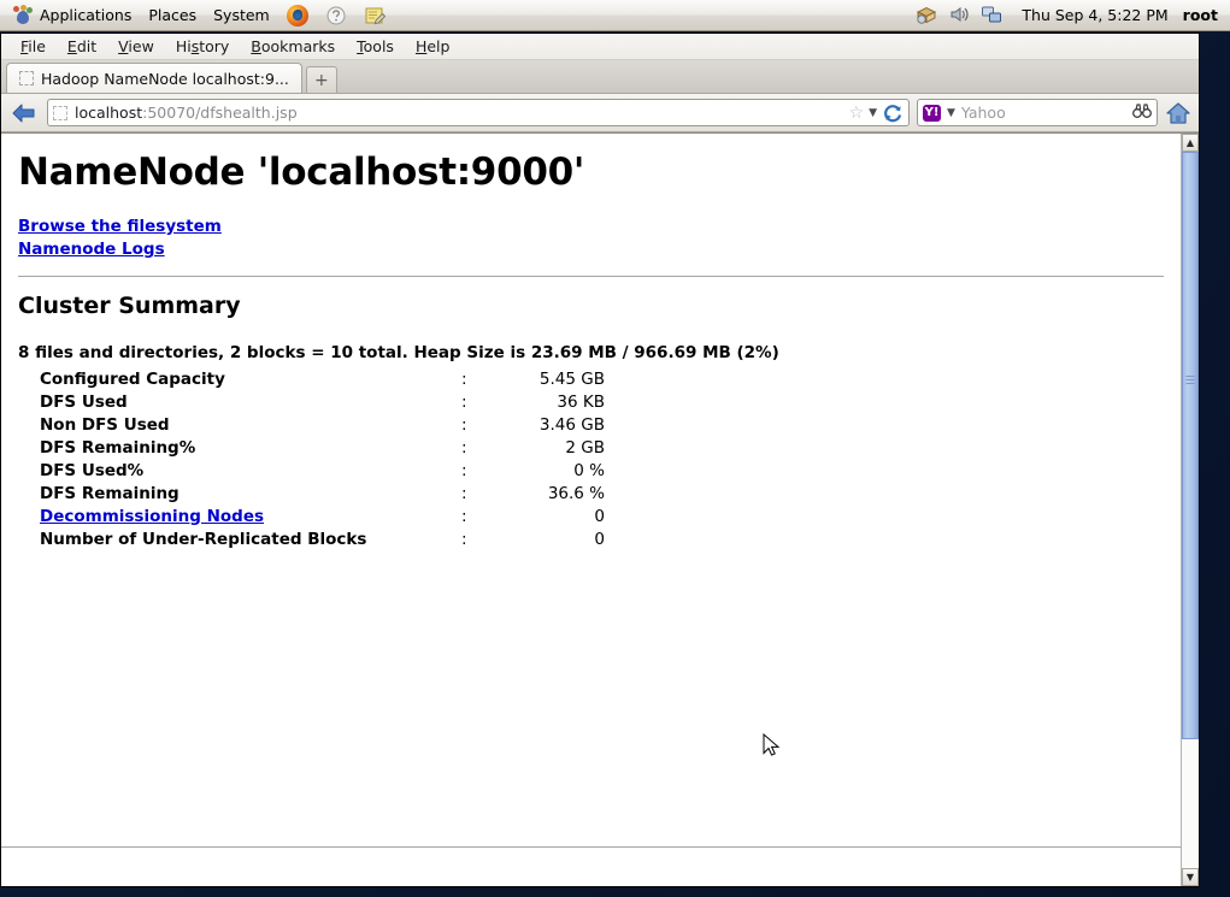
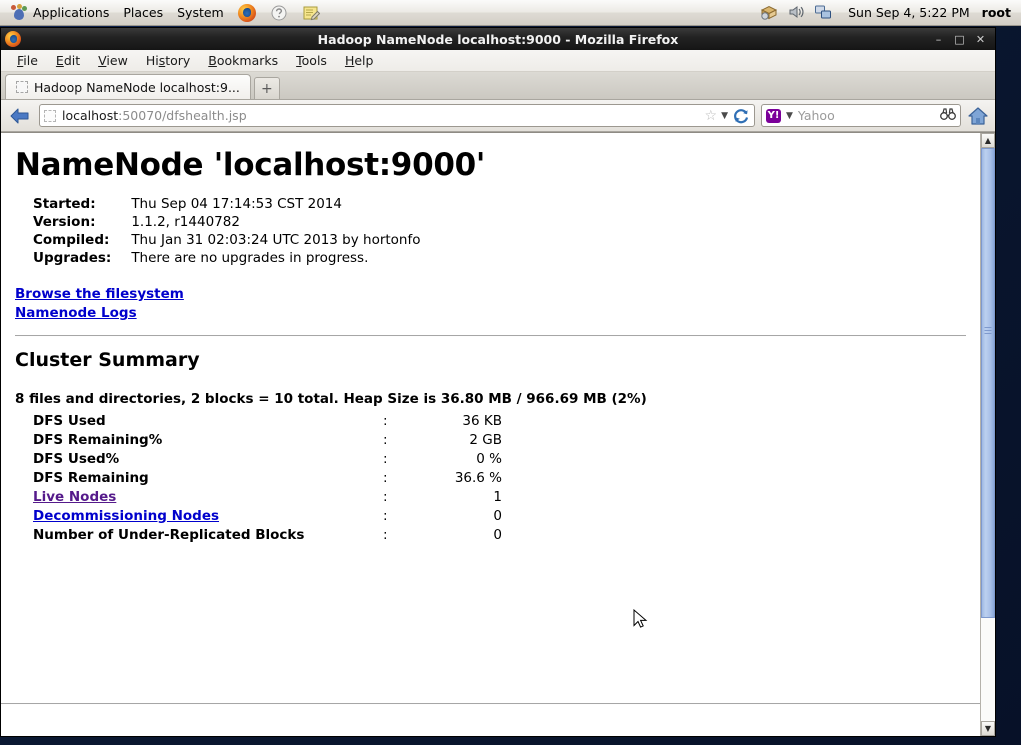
  Applications
  Places
  System
- Thu Sep 4, 5:22 PM
+ Sun Sep 4, 5:22 PM
  root
+ Hadoop NameNode localhost:9000 - Mozilla Firefox
+ –
+ □
+ ✕
  File
  Edit
  View
  History
  Bookmarks
  Tools
  Help
  Hadoop NameNode localhost:9...
  +
  localhost:50070/dfshealth.jsp
  ☆
  ▼
  Y!
  ▼
  Yahoo
  NameNode 'localhost:9000'
+ Started:	Thu Sep 04 17:14:53 CST 2014
+ Version:	1.1.2, r1440782
+ Compiled:	Thu Jan 31 02:03:24 UTC 2013 by hortonfo
+ Upgrades:	There are no upgrades in progress.
  Browse the filesystem
  Namenode Logs
  Cluster Summary
- 8 files and directories, 2 blocks = 10 total. Heap Size is 23.69 MB / 966.69 MB (2%)
+ 8 files and directories, 2 blocks = 10 total. Heap Size is 36.80 MB / 966.69 MB (2%)
- Configured Capacity	:	5.45 GB
  DFS Used	:	36 KB
- Non DFS Used	:	3.46 GB
  DFS Remaining%	:	2 GB
  DFS Used%	:	0 %
  DFS Remaining	:	36.6 %
+ Live Nodes	:	1
  Decommissioning Nodes	:	0
  Number of Under-Replicated Blocks	:	0
  ▲
  ▼
